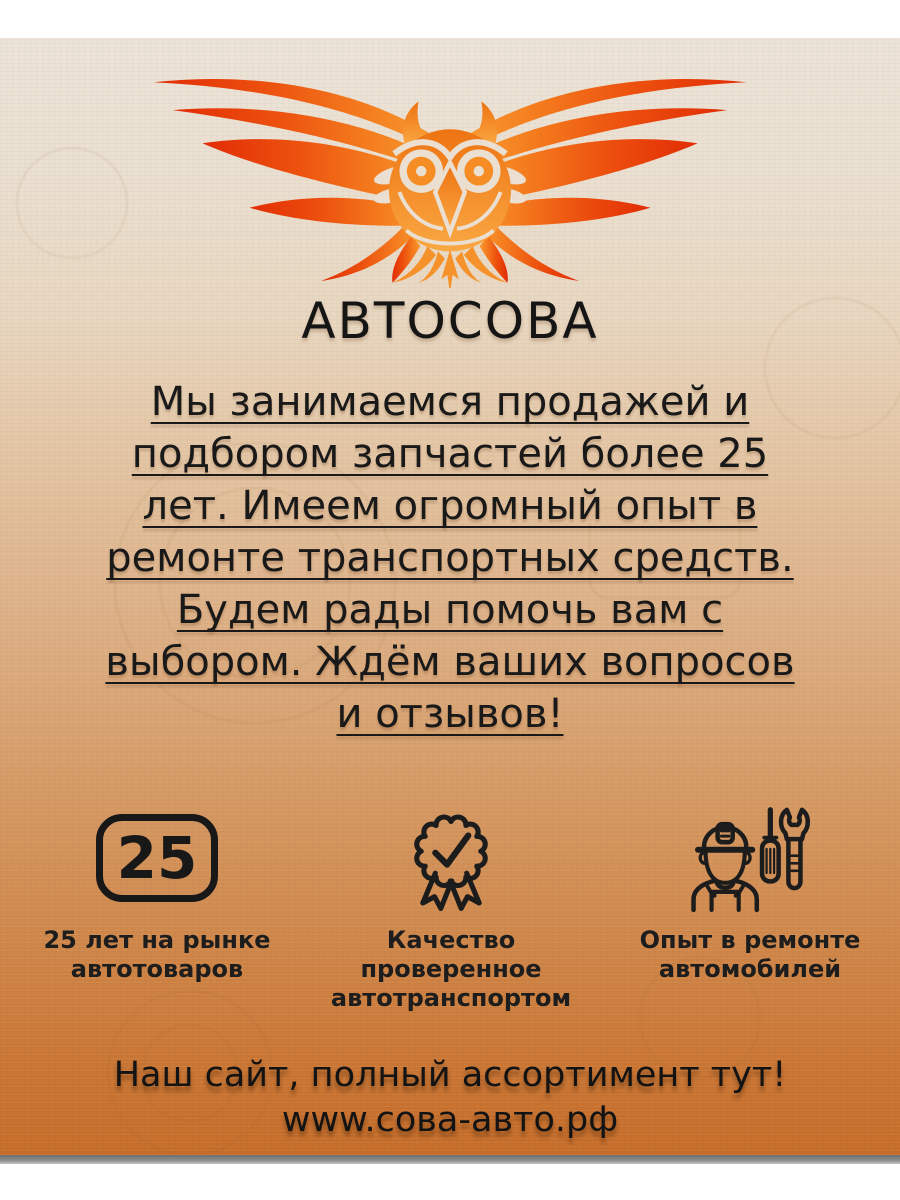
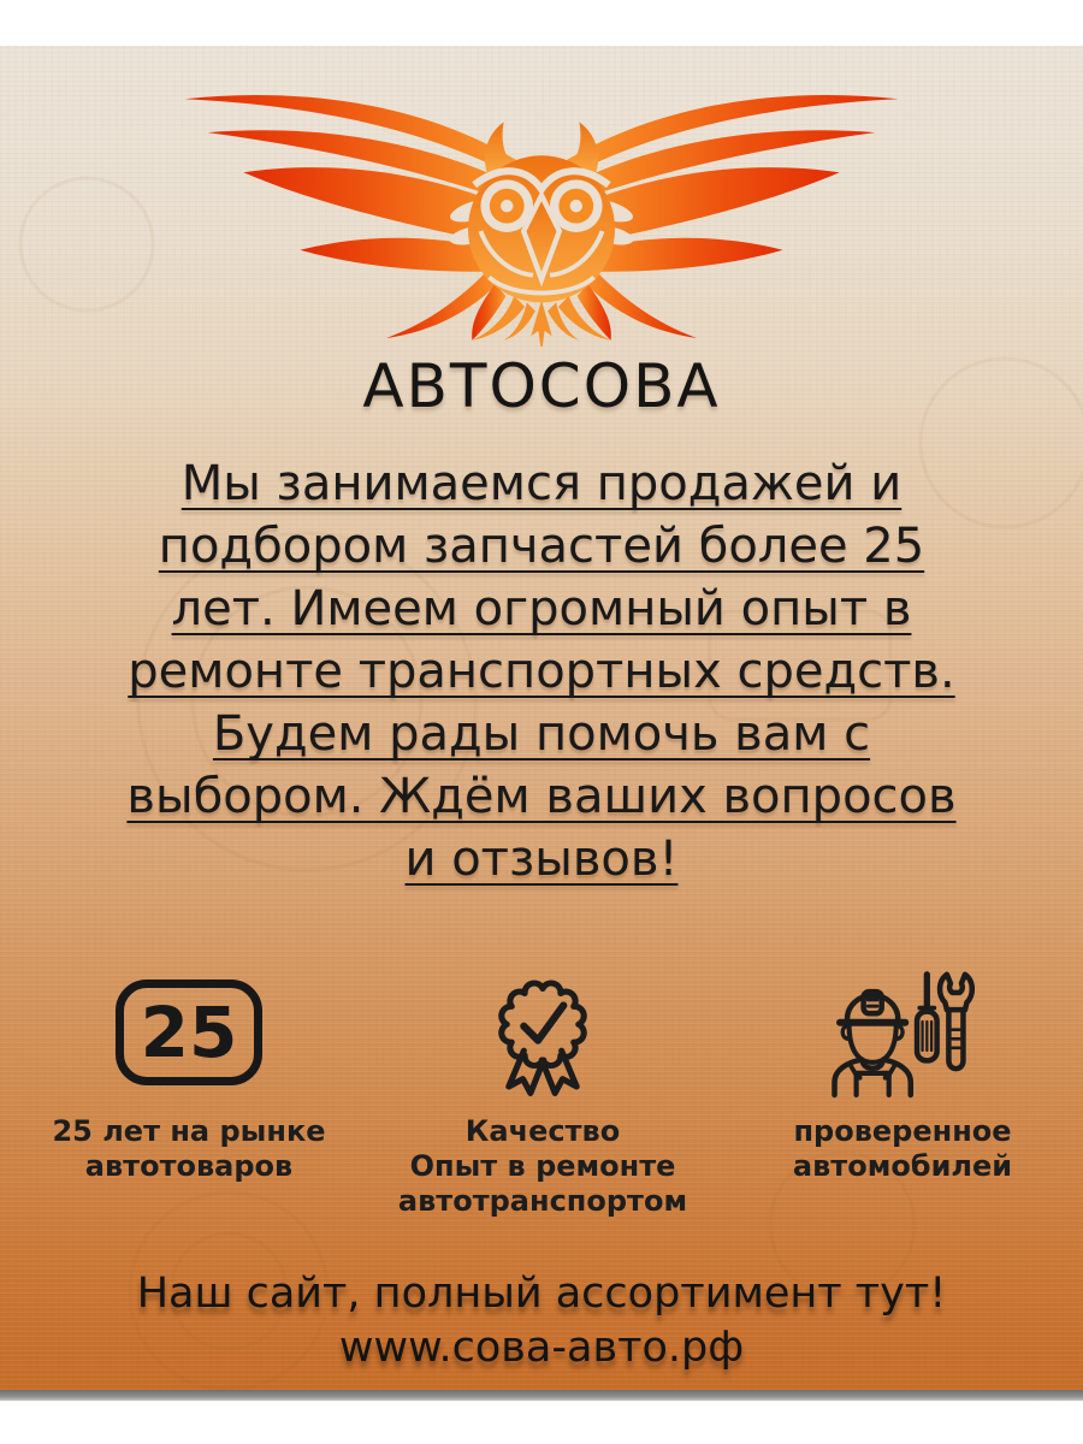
  АВТОСОВА
  Мы занимаемся продажей и
  подбором запчастей более 25
  лет. Имеем огромный опыт в
  ремонте транспортных средств.
  Будем рады помочь вам с
  выбором. Ждём ваших вопросов
  и отзывов!
  25
  25 лет на рынке
  автотоваров
  Качество
- проверенное
+ Опыт в ремонте
  автотранспортом
- Опыт в ремонте
+ проверенное
  автомобилей
  Наш сайт, полный ассортимент тут!
  www.сова-авто.рф
